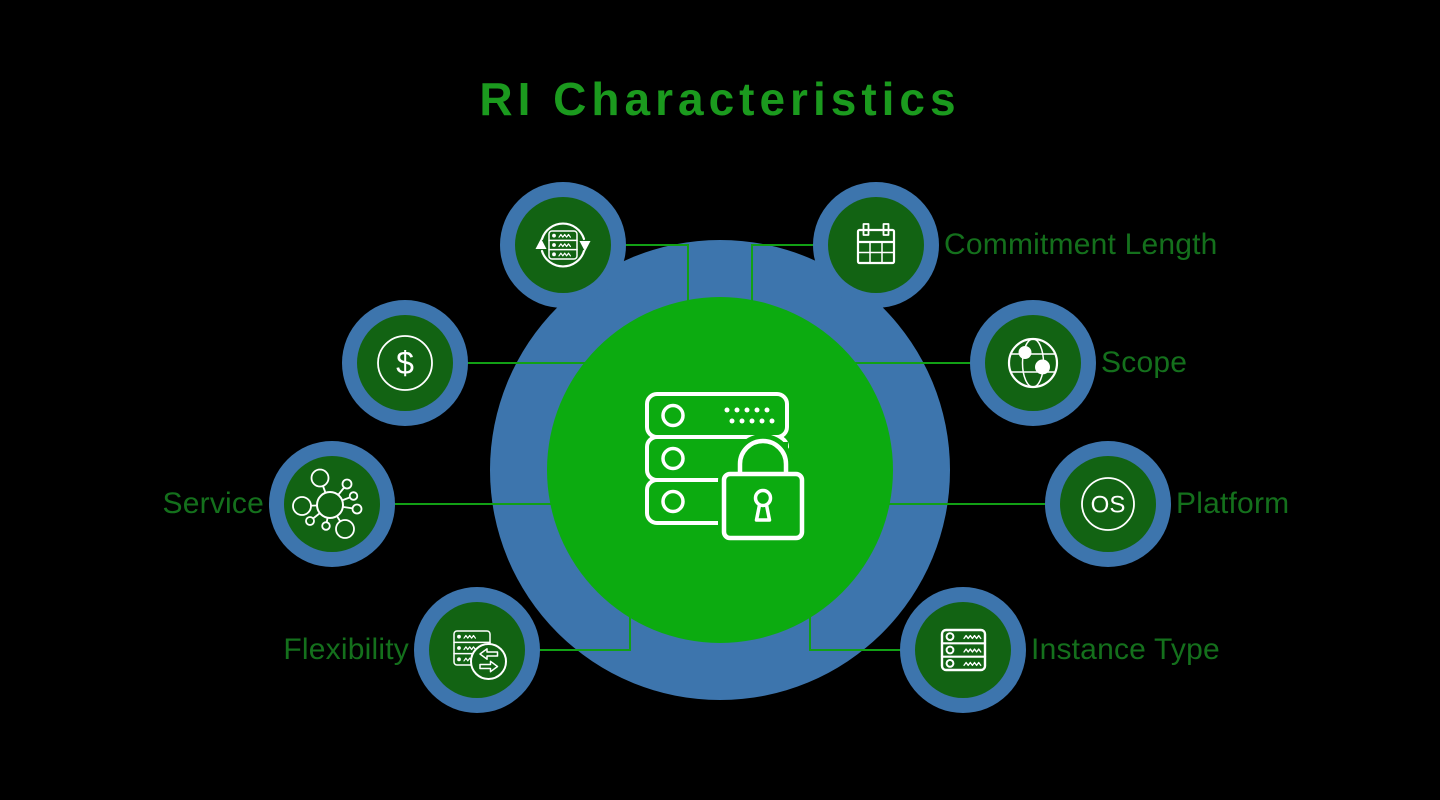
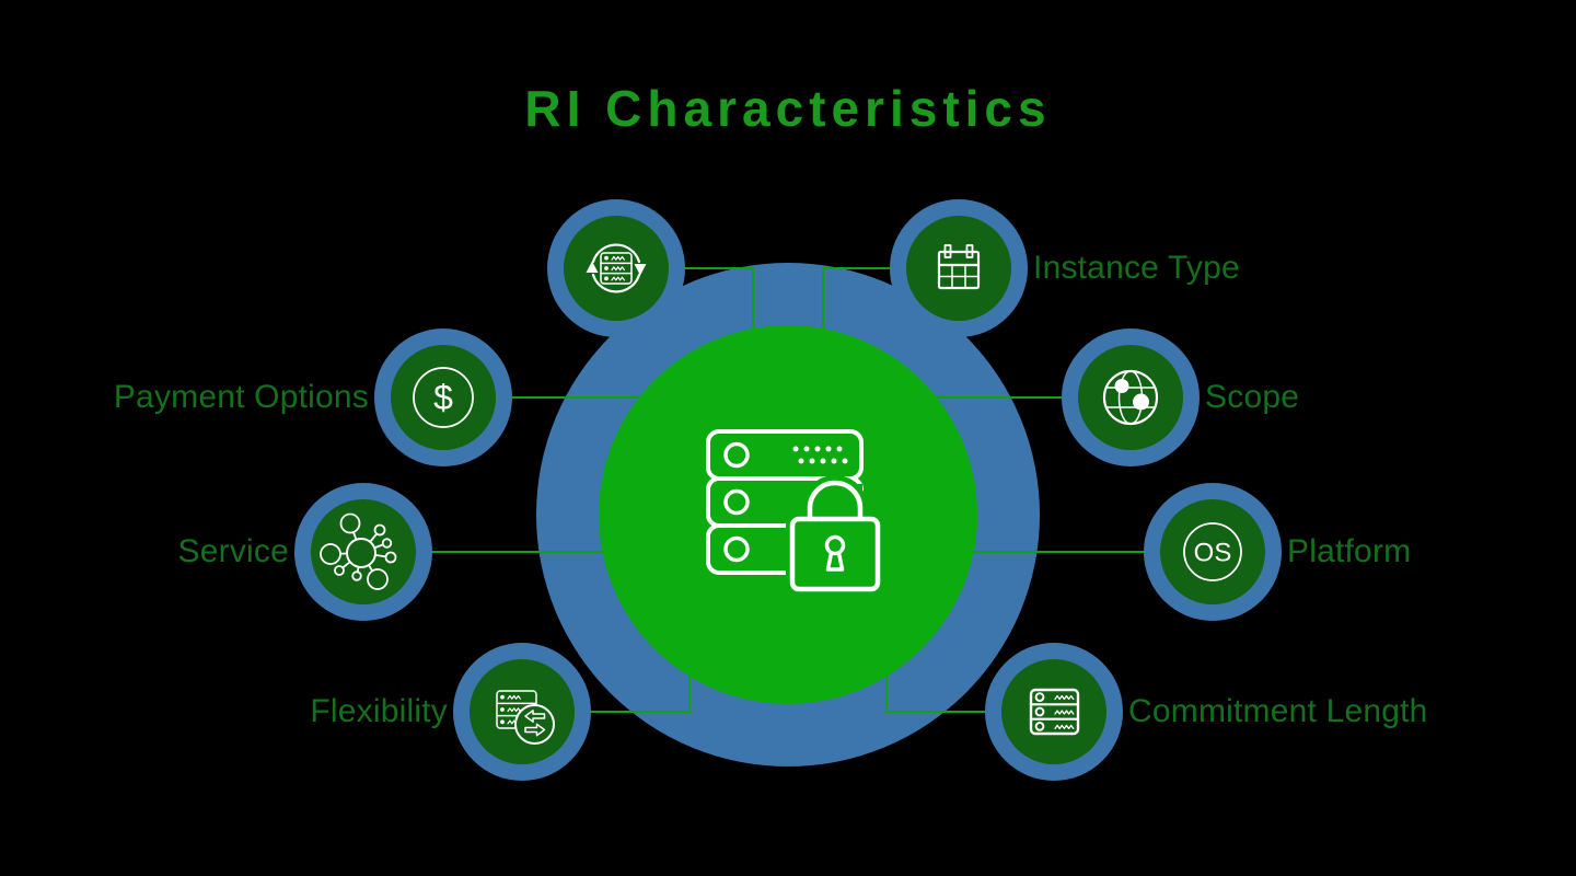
  RI Characteristics
- Commitment Length
+ Instance Type
  $
+ Payment Options
  Scope
  Service
  OS
  Platform
  Flexibility
- Instance Type
+ Commitment Length
